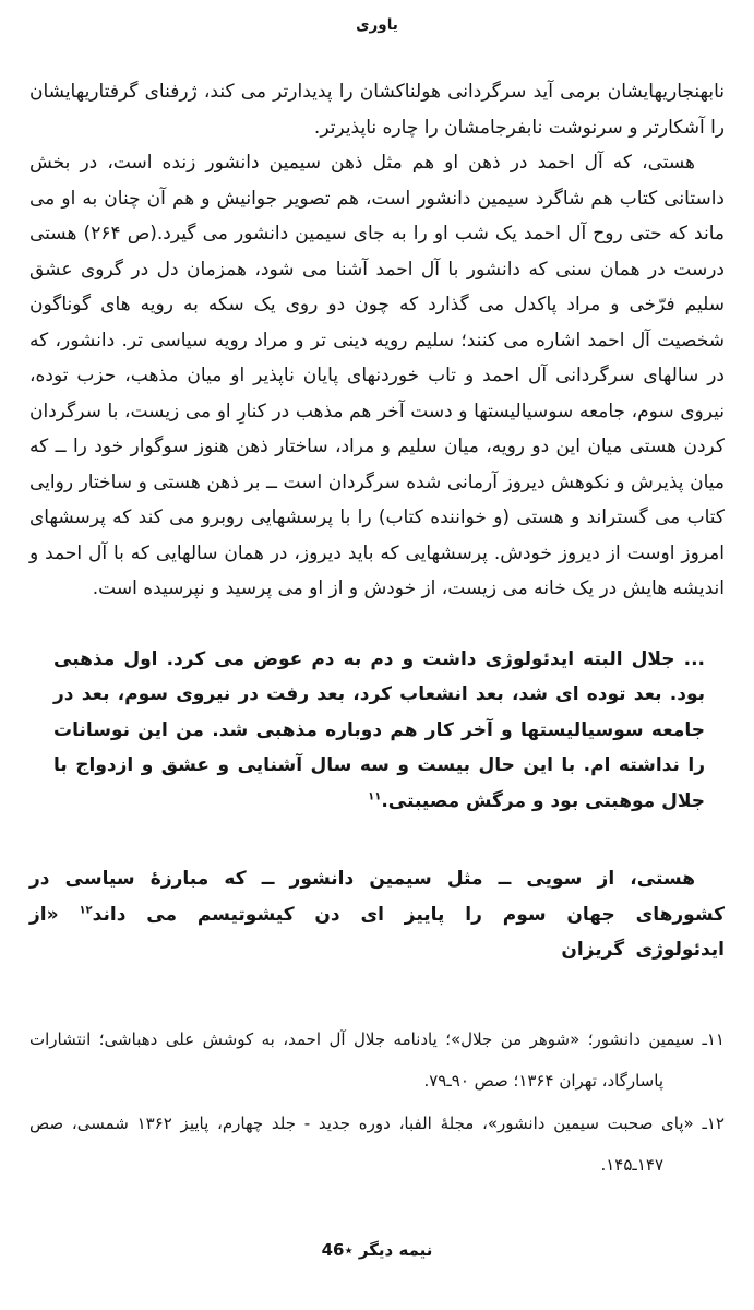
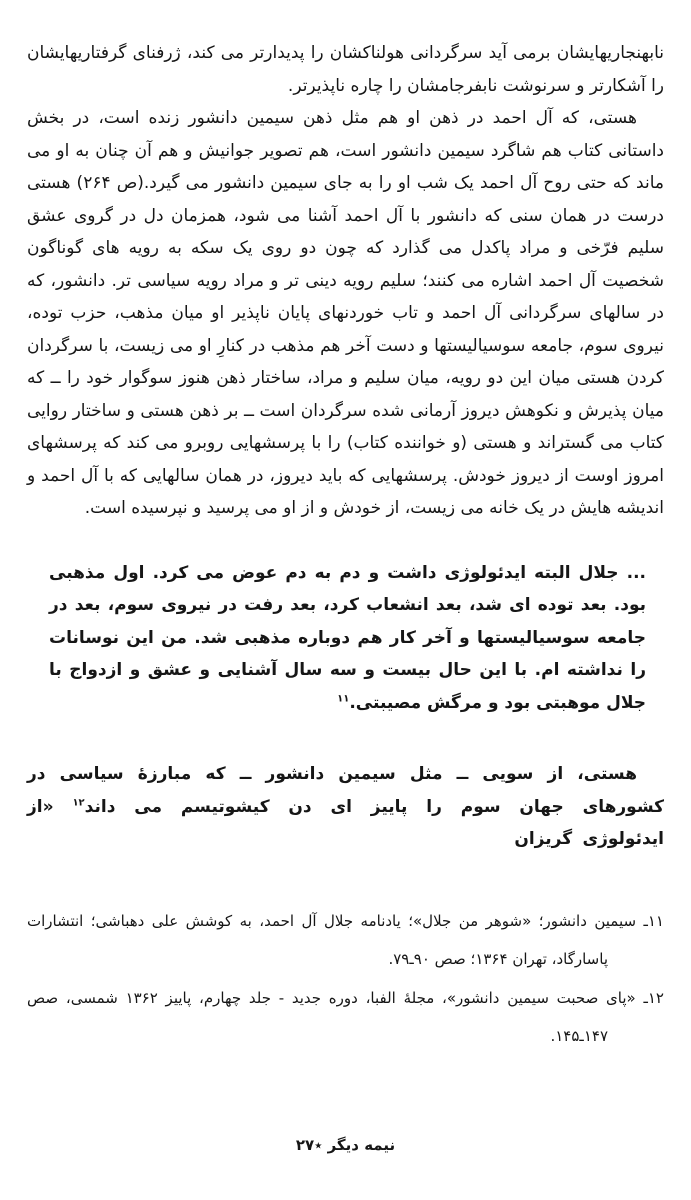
- یاوری
  نابهنجاریهایشان برمی آید سرگردانی هولناکشان را پدیدارتر می کند، ژرفنای گرفتاریهایشان را آشکارتر و سرنوشت نابفرجامشان را چاره ناپذیرتر.
  هستی، که آل احمد در ذهن او هم مثل ذهن سیمین دانشور زنده است، در بخش داستانی کتاب هم شاگرد سیمین دانشور است، هم تصویر جوانیش و هم آن چنان به او می ماند که حتی روح آل احمد یک شب او را به جای سیمین دانشور می گیرد.(ص ۲۶۴) هستی درست در همان سنی که دانشور با آل احمد آشنا می شود، همزمان دل در گروی عشق سلیم فرّخی و مراد پاکدل می گذارد که چون دو روی یک سکه به رویه های گوناگون شخصیت آل احمد اشاره می کنند؛ سلیم رویه دینی تر و مراد رویه سیاسی تر. دانشور، که در سالهای سرگردانی آل احمد و تاب خوردنهای پایان ناپذیر او میان مذهب، حزب توده، نیروی سوم، جامعه سوسیالیستها و دست آخر هم مذهب در کنارِ او می زیست، با سرگردان کردن هستی میان این دو رویه، میان سلیم و مراد، ساختار ذهن هنوز سوگوار خود را ــ که میان پذیرش و نکوهش دیروز آرمانی شده سرگردان است ــ بر ذهن هستی و ساختار روایی کتاب می گستراند و هستی (و خواننده کتاب) را با پرسشهایی روبرو می کند که پرسشهای امروز اوست از دیروز خودش. پرسشهایی که باید دیروز، در همان سالهایی که با آل احمد و اندیشه هایش در یک خانه می زیست، از خودش و از او می پرسید و نپرسیده است.
  ... جلال البته ایدئولوژی داشت و دم به دم عوض می کرد. اول مذهبی بود. بعد توده ای شد، بعد انشعاب کرد، بعد رفت در نیروی سوم، بعد در جامعه سوسیالیستها و آخر کار هم دوباره مذهبی شد. من این نوسانات را نداشته ام. با این حال بیست و سه سال آشنایی و عشق و ازدواج با جلال موهبتی بود و مرگش مصیبتی.۱۱
  هستی، از سویی ــ مثل سیمین دانشور ــ که مبارزهٔ سیاسی در کشورهای جهان سوم را پاییز ای دن کیشوتیسم می داند۱۲ «از ایدئولوژی گریزان
  ۱۱ـ سیمین دانشور؛ «شوهر من جلال»؛ یادنامه جلال آل احمد، به کوشش علی دهباشی؛ انتشارات پاسارگاد، تهران ۱۳۶۴؛ صص ۹۰ـ۷۹.
  ۱۲ـ «پای صحبت سیمین دانشور»، مجلهٔ الفبا، دوره جدید - جلد چهارم، پاییز ۱۳۶۲ شمسی، صص ۱۴۷ـ۱۴۵.
- نیمه دیگر ٭46
+ نیمه دیگر ٭۲۷
